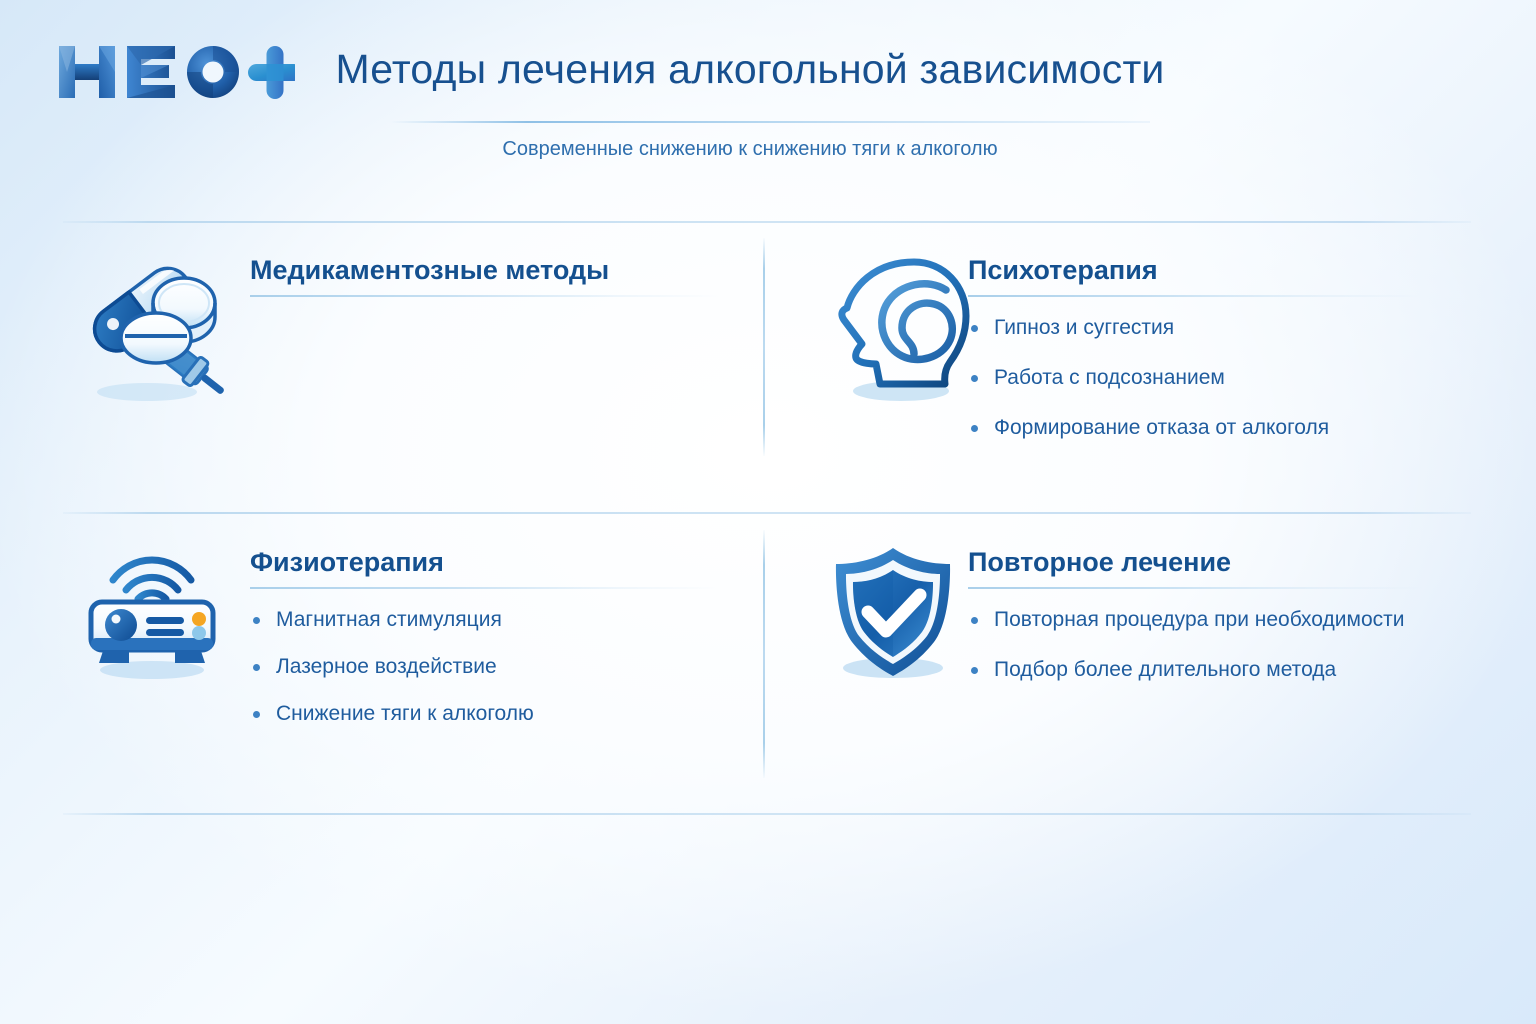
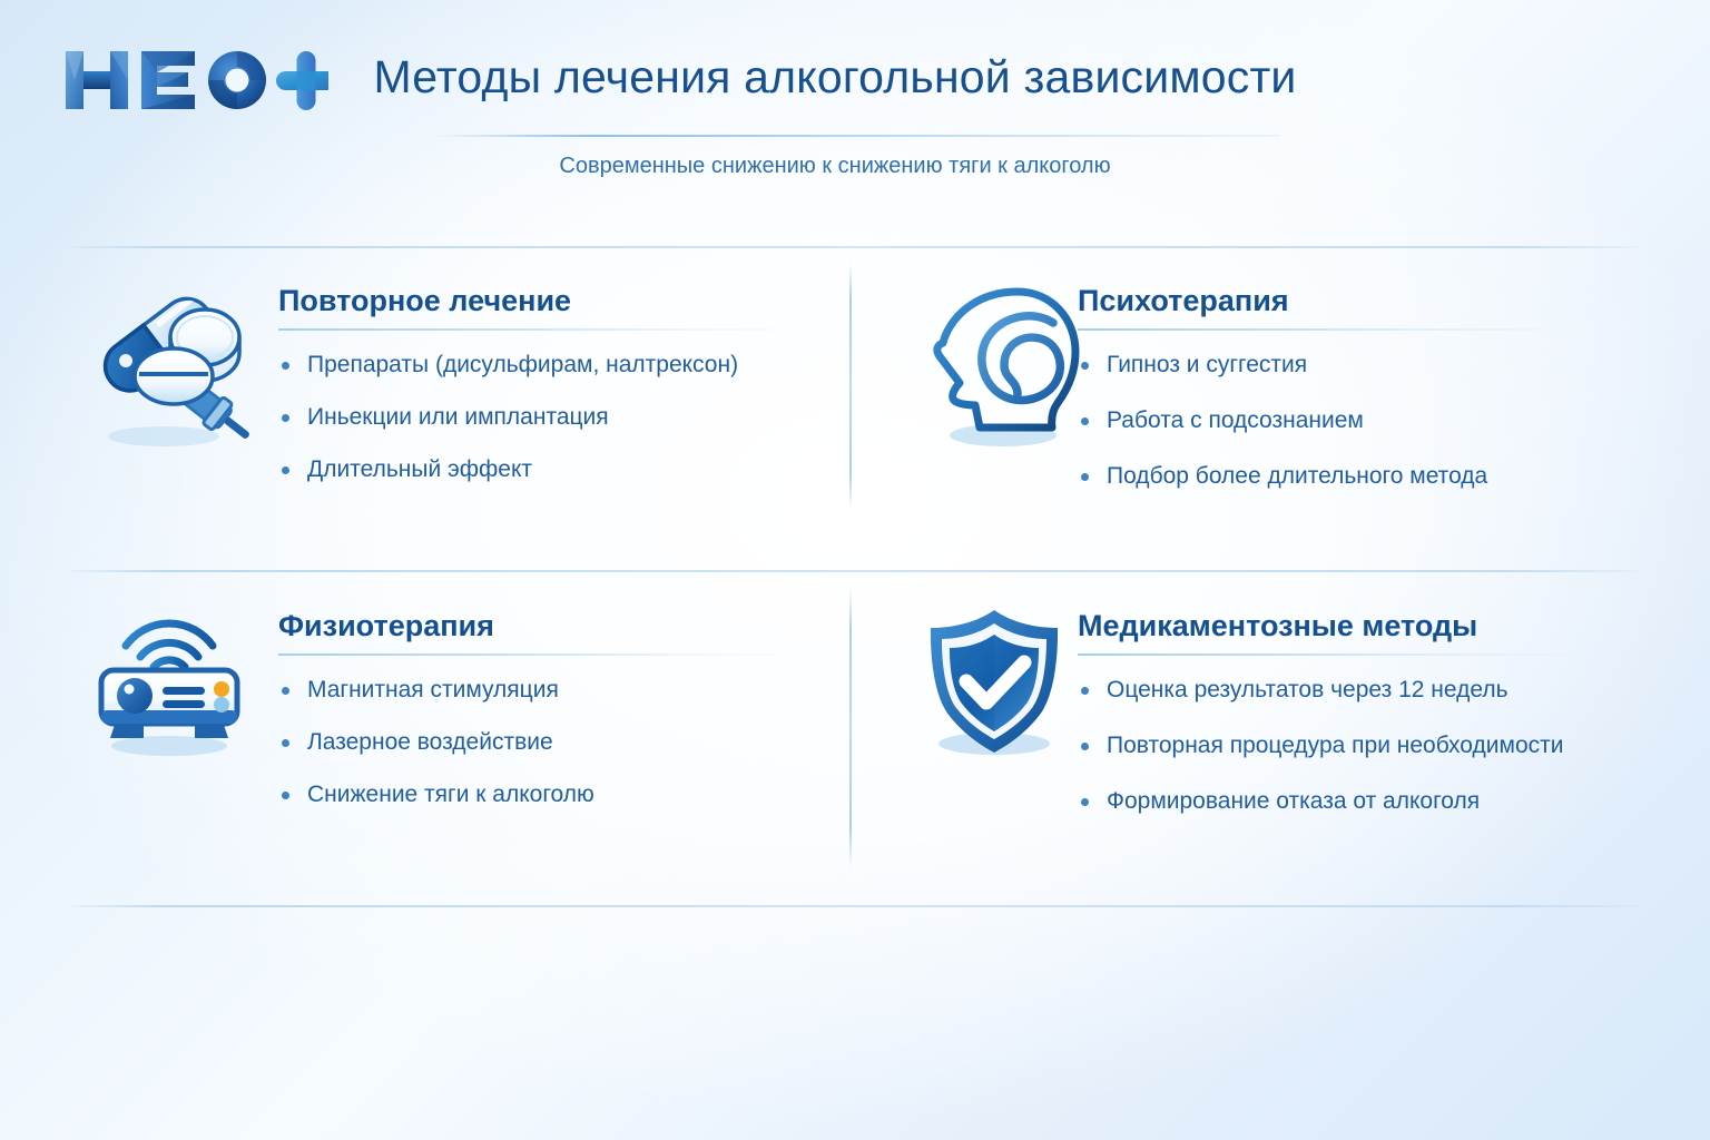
  Методы лечения алкогольной зависимости
  Современные снижению к снижению тяги к алкоголю
- Медикаментозные методы
+ Повторное лечение
+ Препараты (дисульфирам, налтрексон)
+ Иньекции или имплантация
+ Длительный эффект
  Психотерапия
  Гипноз и суггестия
  Работа с подсознанием
- Формирование отказа от алкоголя
+ Подбор более длительного метода
  Физиотерапия
  Магнитная стимуляция
  Лазерное воздействие
  Снижение тяги к алкоголю
- Повторное лечение
+ Медикаментозные методы
+ Оценка результатов через 12 недель
  Повторная процедура при необходимости
- Подбор более длительного метода
+ Формирование отказа от алкоголя
